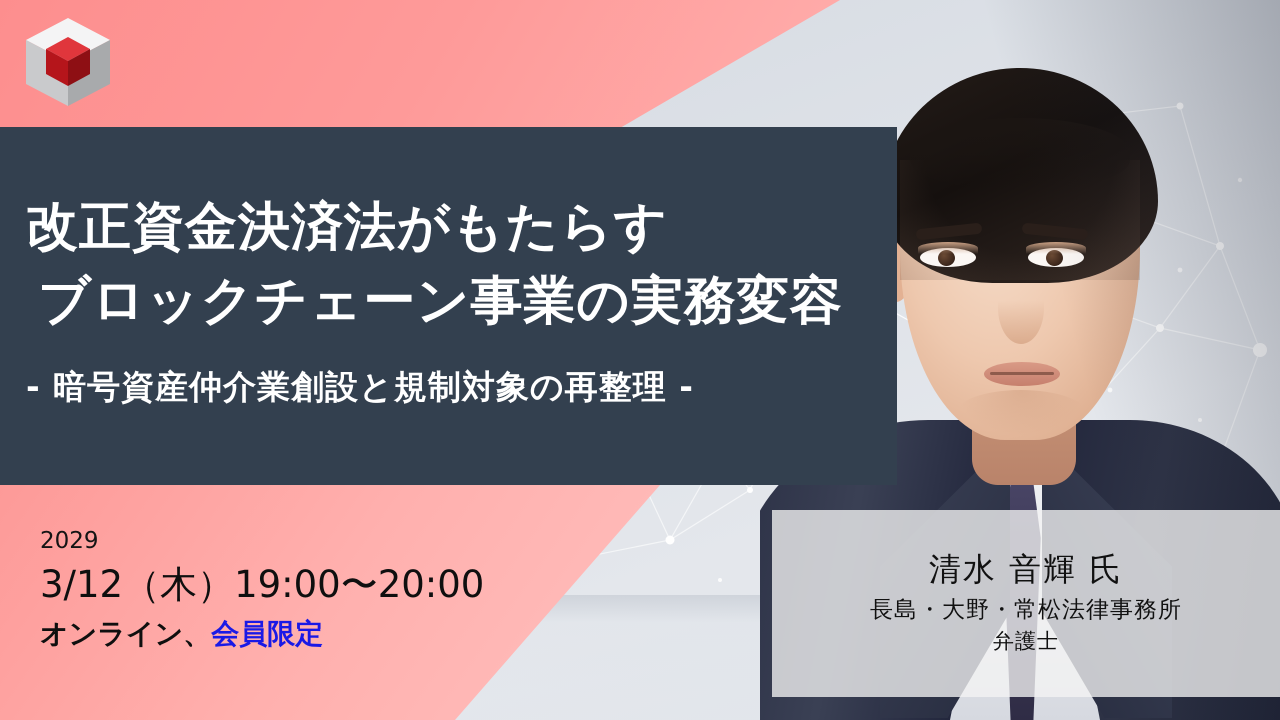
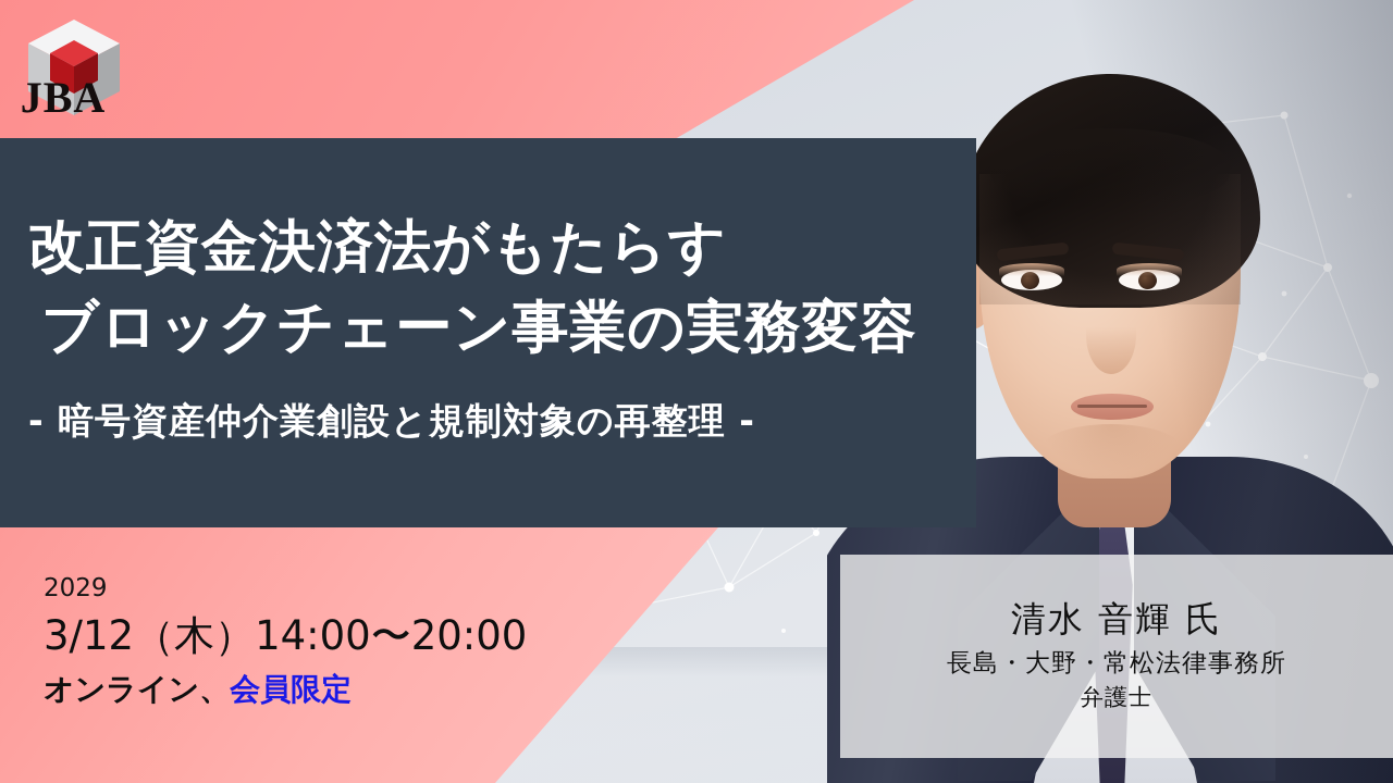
+ JBA
  改正資金決済法がもたらす
  ブロックチェーン事業の実務変容
  - 暗号資産仲介業創設と規制対象の再整理 -
  2029
- 3/12（木）19:00〜20:00
+ 3/12（木）14:00〜20:00
  オンライン、会員限定
  清水 音輝 氏
  長島・大野・常松法律事務所
  弁護士
